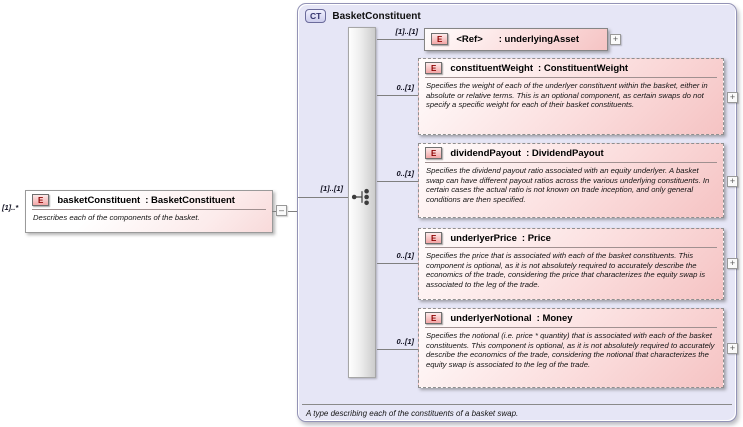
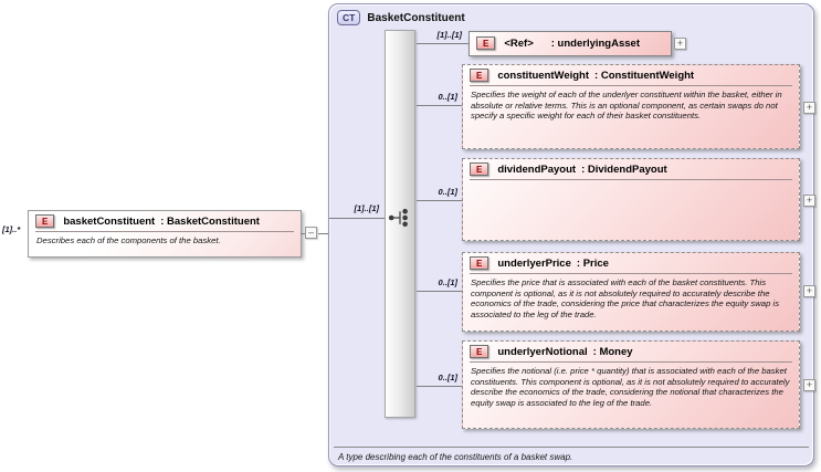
  [1]..*
  E
  basketConstituent
  : BasketConstituent
  Describes each of the components of the basket.
  –
  CT
  BasketConstituent
  A type describing each of the constituents of a basket swap.
  [1]..[1]
  [1]..[1]
  0..[1]
  0..[1]
  0..[1]
  0..[1]
  E
  <Ref>
  : underlyingAsset
  +
  E
  constituentWeight
  : ConstituentWeight
  Specifies the weight of each of the underlyer constituent within the basket, either in absolute or relative terms. This is an optional component, as certain swaps do not specify a specific weight for each of their basket constituents.
  +
  E
  dividendPayout
  : DividendPayout
- Specifies the dividend payout ratio associated with an equity underlyer. A basket swap can have different payout ratios across the various underlying constituents. In certain cases the actual ratio is not known on trade inception, and only general conditions are then specified.
  +
  E
  underlyerPrice
  : Price
  Specifies the price that is associated with each of the basket constituents. This component is optional, as it is not absolutely required to accurately describe the economics of the trade, considering the price that characterizes the equity swap is associated to the leg of the trade.
  +
  E
  underlyerNotional
  : Money
  Specifies the notional (i.e. price * quantity) that is associated with each of the basket constituents. This component is optional, as it is not absolutely required to accurately describe the economics of the trade, considering the notional that characterizes the equity swap is associated to the leg of the trade.
  +
